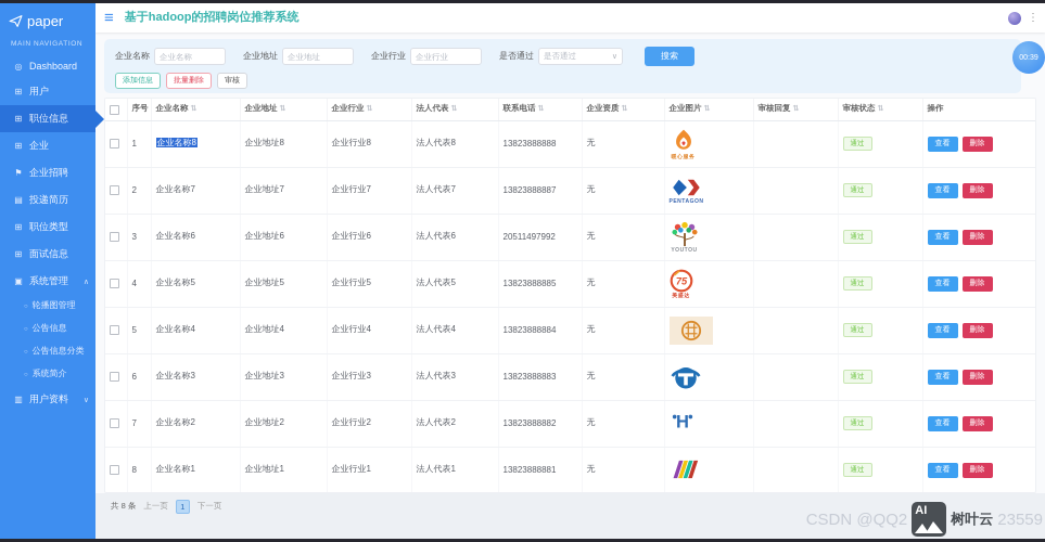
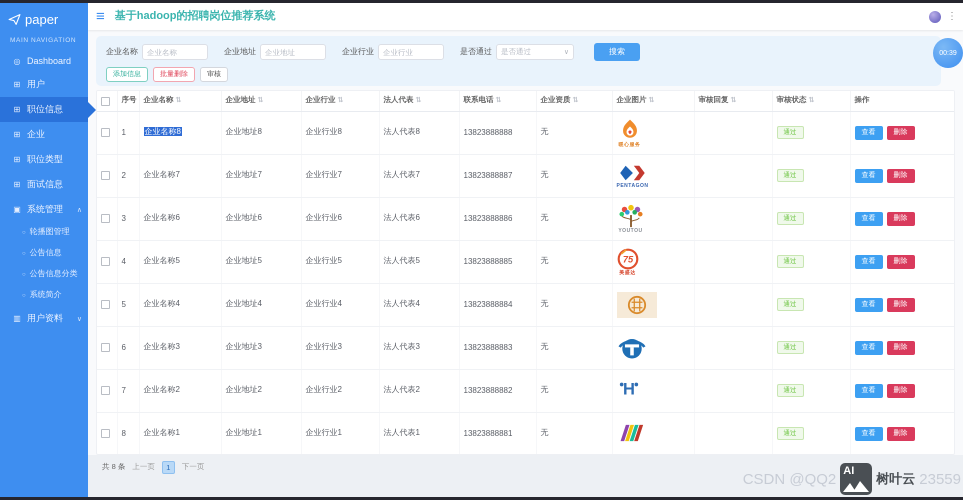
  paper
  ◎
  Dashboard
  ⊞
  用户
  ⊞
  职位信息
  ⊞
  企业
- ⚑
- 企业招聘
- ▤
- 投递简历
  ⊞
  职位类型
  ⊞
  面试信息
  ▣
  系统管理
  轮播图管理
  公告信息
  公告信息分类
  系统简介
  ▥
  用户资料
  ≡
  基于hadoop的招聘岗位推荐系统
  ⋮
  企业名称
  企业名称
  企业地址
  企业地址
  企业行业
  企业行业
  是否通过
  是否通过
  搜索
  	序号	企业名称	企业地址	企业行业	法人代表	联系电话	企业资质	企业图片	审核回复	审核状态	操作
  	1	企业名称8	企业地址8	企业行业8	法人代表8	13823888888	无
  	2	企业名称7	企业地址7	企业行业7	法人代表7	13823888887	无
- 	3	企业名称6	企业地址6	企业行业6	法人代表6	20511497992	无
+ 	3	企业名称6	企业地址6	企业行业6	法人代表6	13823888886	无
  	4	企业名称5	企业地址5	企业行业5	法人代表5	13823888885	无	75
  	5	企业名称4	企业地址4	企业行业4	法人代表4	13823888884	无
  	6	企业名称3	企业地址3	企业行业3	法人代表3	13823888883	无
  	7	企业名称2	企业地址2	企业行业2	法人代表2	13823888882	无	H
  	8	企业名称1	企业地址1	企业行业1	法人代表1	13823888881	无
  共 8 条
  上一页
  1
  下一页
  CSDN @QQ2
  AI
  树叶云
  23559
